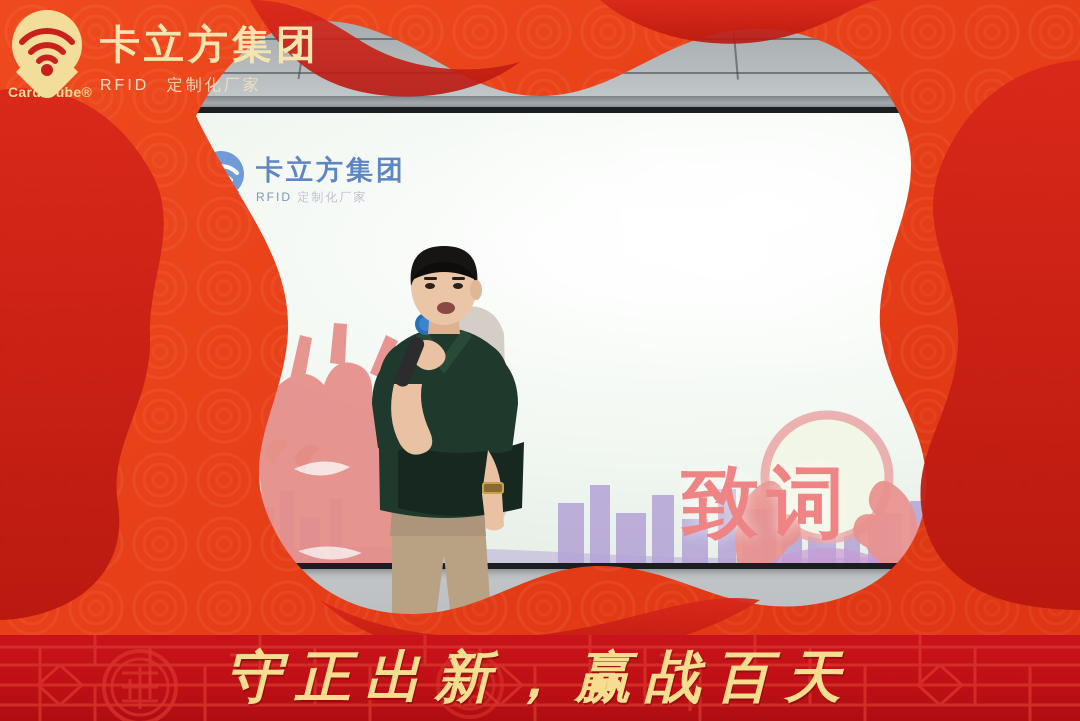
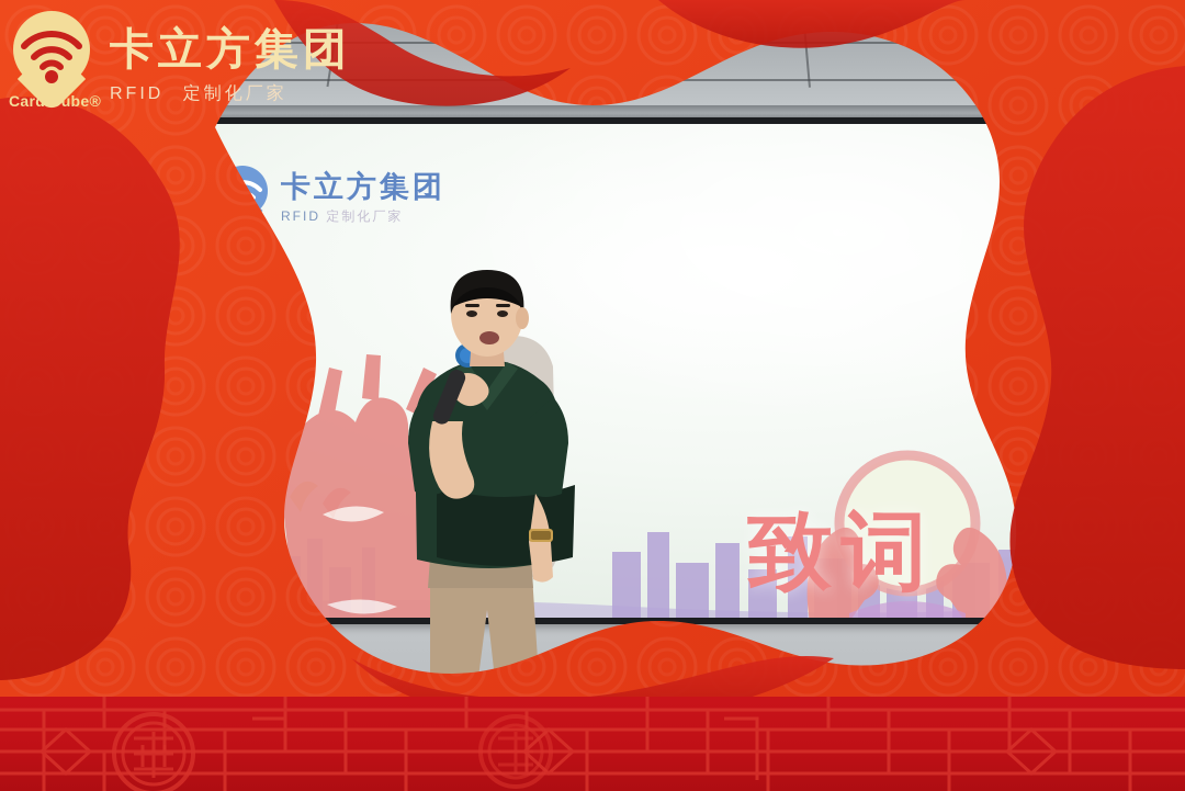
  卡立方集团
  RFID 定制化厂家
  致词
  Card Cube®
  卡立方集团
  RFID 定制化厂家
- 守正出新，赢战百天
